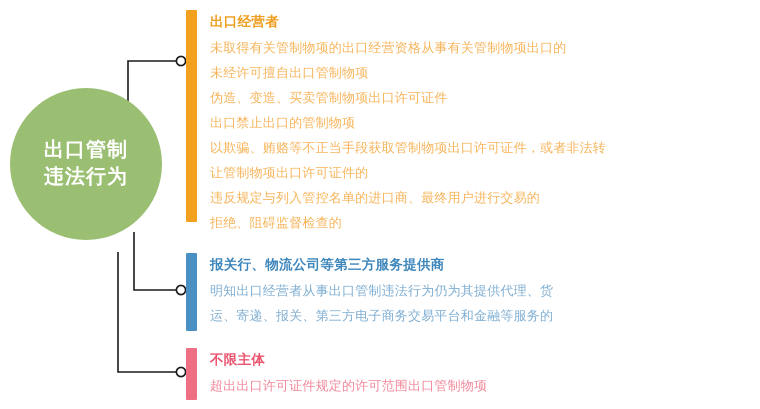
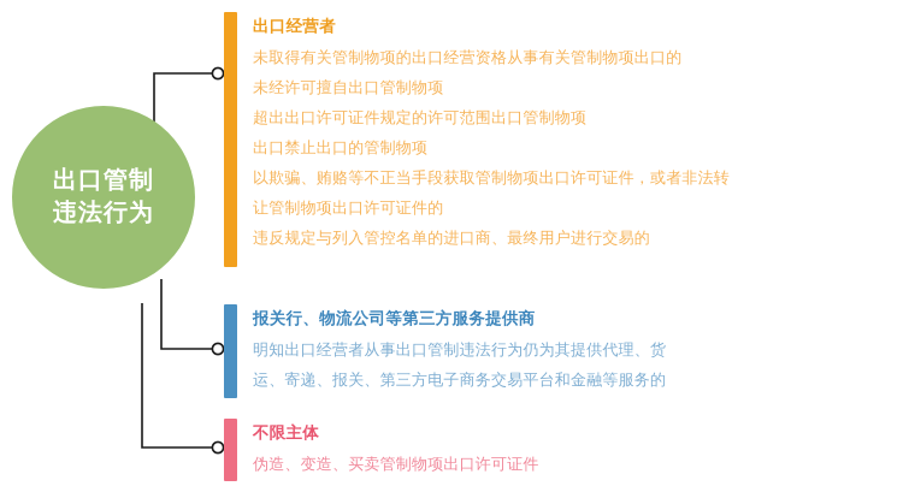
  出口管制
  违法行为
  出口经营者
  未取得有关管制物项的出口经营资格从事有关管制物项出口的
  未经许可擅自出口管制物项
- 伪造、变造、买卖管制物项出口许可证件
+ 超出出口许可证件规定的许可范围出口管制物项
  出口禁止出口的管制物项
  以欺骗、贿赂等不正当手段获取管制物项出口许可证件，或者非法转
  让管制物项出口许可证件的
  违反规定与列入管控名单的进口商、最终用户进行交易的
- 拒绝、阻碍监督检查的
  报关行、物流公司等第三方服务提供商
  明知出口经营者从事出口管制违法行为仍为其提供代理、货
  运、寄递、报关、第三方电子商务交易平台和金融等服务的
  不限主体
- 超出出口许可证件规定的许可范围出口管制物项
+ 伪造、变造、买卖管制物项出口许可证件
